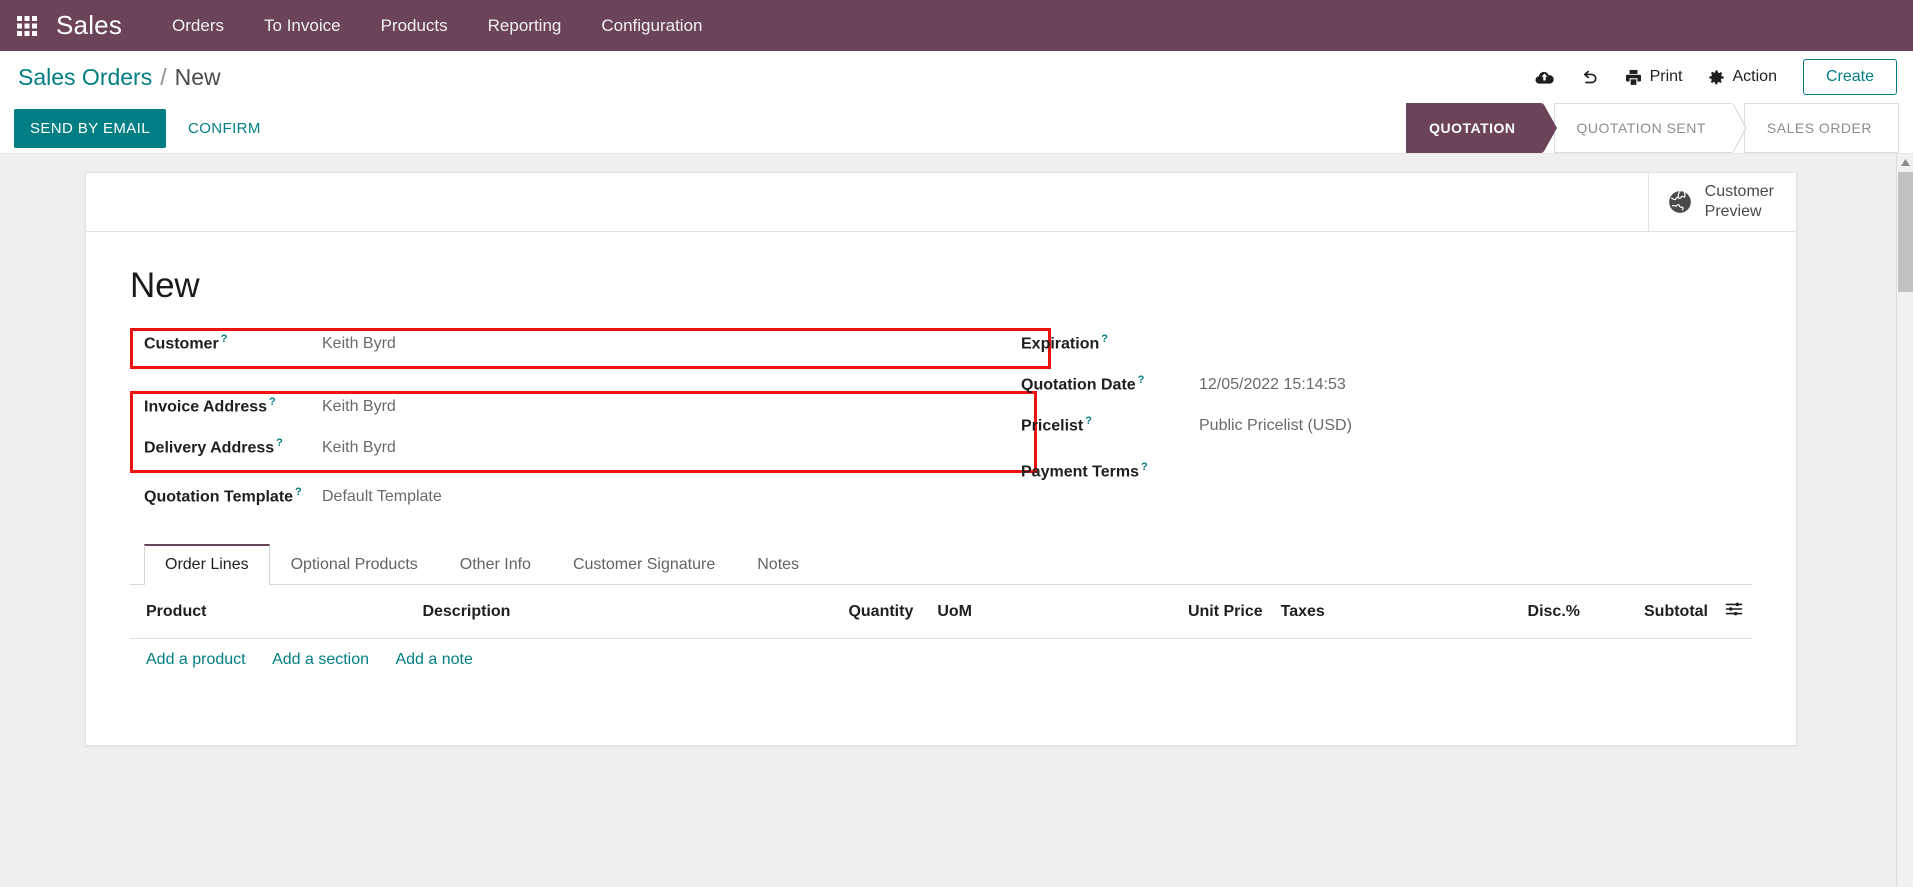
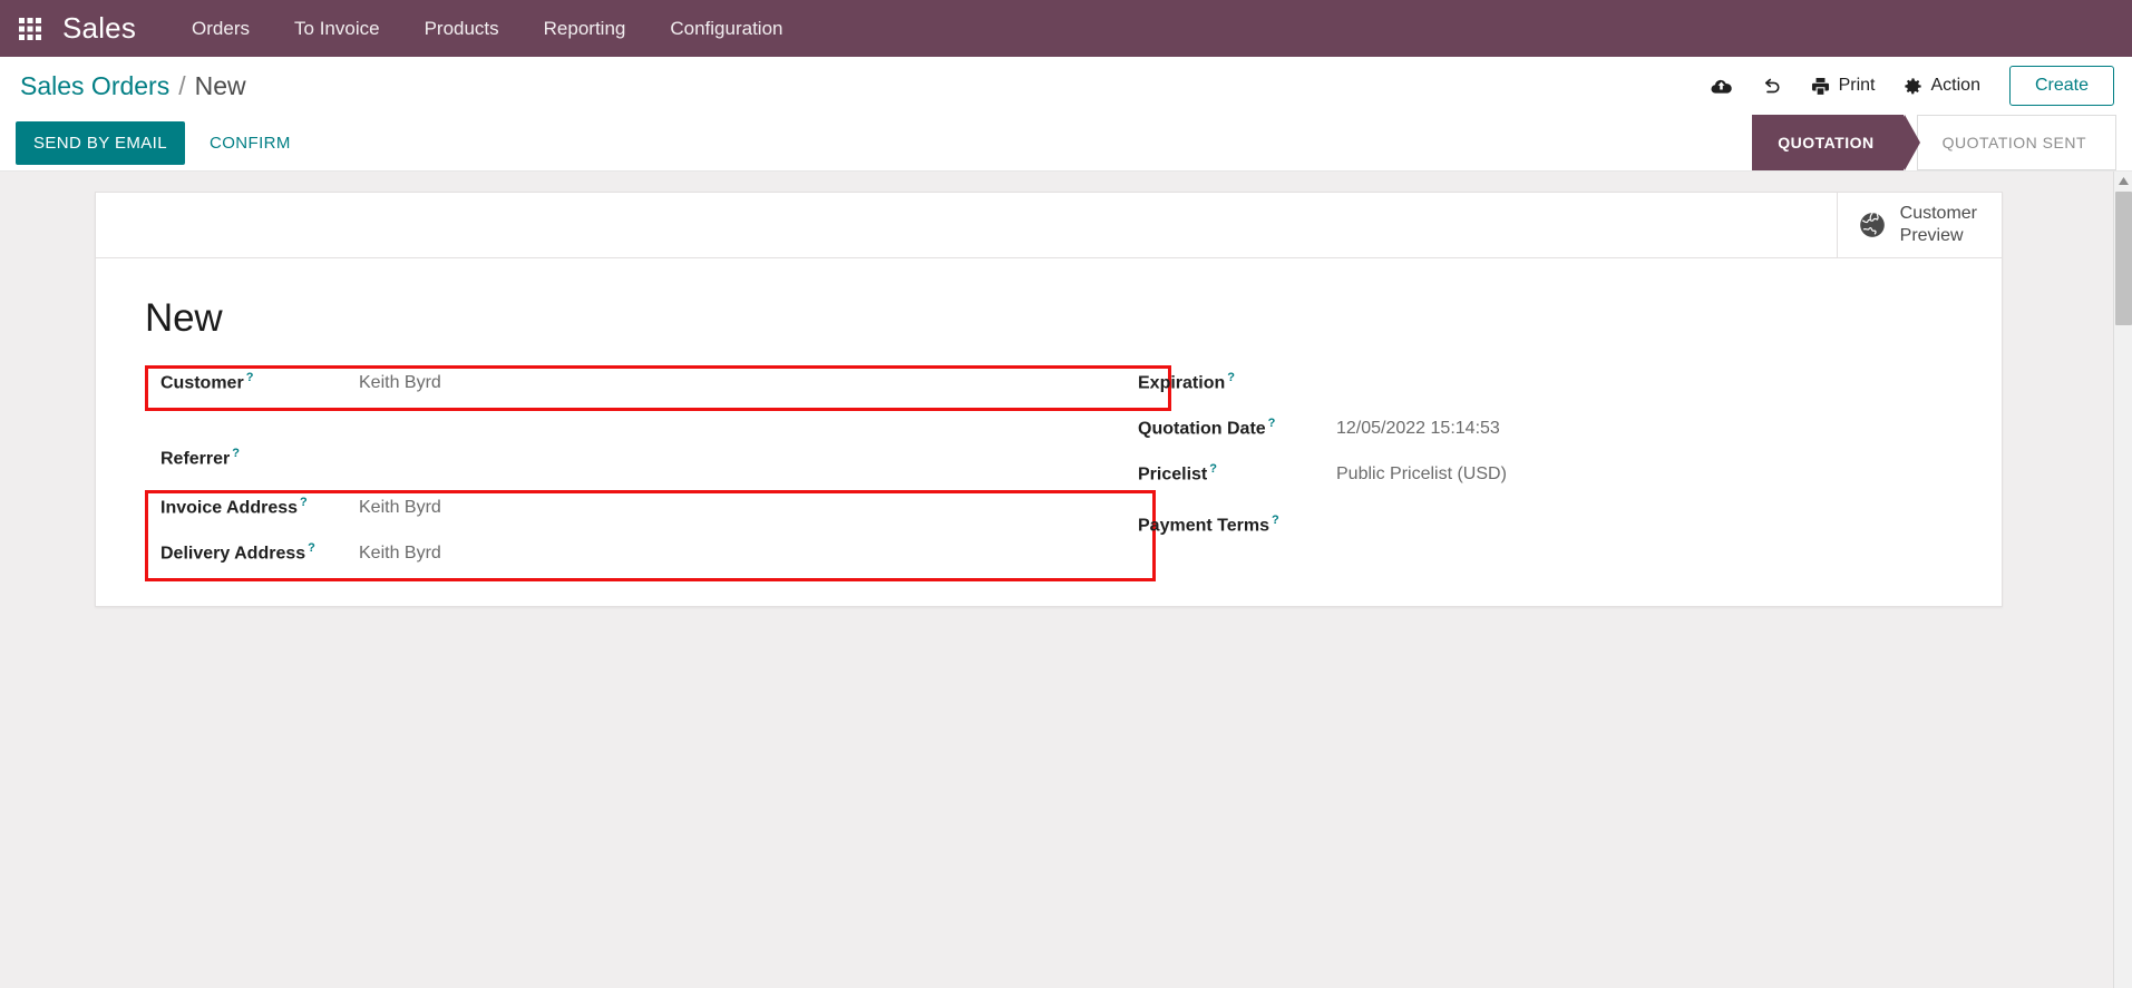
  Sales
  Orders
  To Invoice
  Products
  Reporting
  Configuration
  Sales Orders
  /
  New
  Print
  Action
  Create
  SEND BY EMAIL
  CONFIRM
  QUOTATION
  QUOTATION SENT
- SALES ORDER
  Customer
  Preview
  New
  Customer ?
  Keith Byrd
+ Referrer ?
  Invoice Address ?
  Keith Byrd
  Delivery Address ?
  Keith Byrd
- Quotation Template ?
- Default Template
  Expiration ?
  Quotation Date ?
  12/05/2022 15:14:53
  Pricelist ?
  Public Pricelist (USD)
  Payment Terms ?
- Order Lines
- Optional Products
- Other Info
- Customer Signature
- Notes
- Product	Description	Quantity	UoM	Unit Price	Taxes	Disc.%	Subtotal
- Add a product Add a section Add a note
